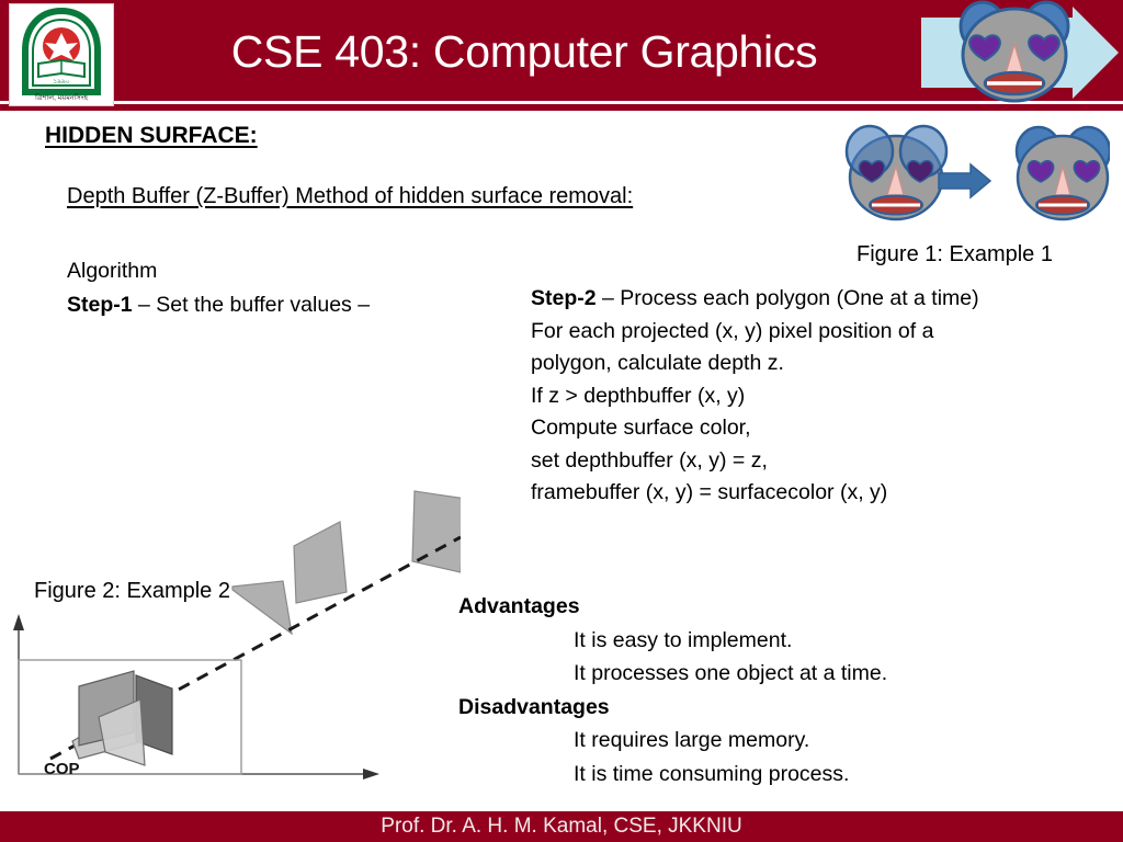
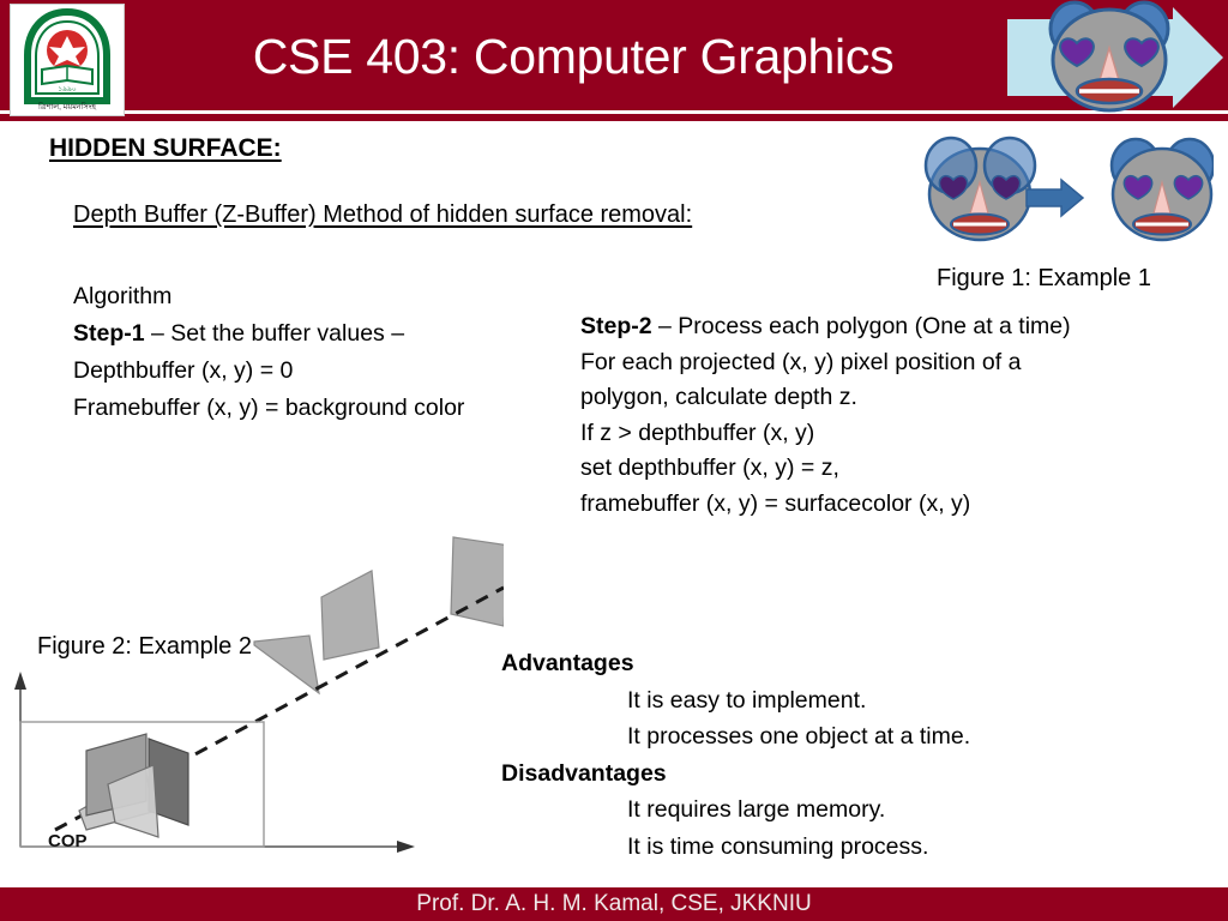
  CSE 403: Computer Graphics
  HIDDEN SURFACE:
  Depth Buffer (Z-Buffer) Method of hidden surface removal:
  Algorithm
  Step-1 – Set the buffer values –
+ Depthbuffer (x, y) = 0
+ Framebuffer (x, y) = background color
  Step-2 – Process each polygon (One at a time)
  For each projected (x, y) pixel position of a
  polygon, calculate depth z.
  If z > depthbuffer (x, y)
- Compute surface color,
  set depthbuffer (x, y) = z,
  framebuffer (x, y) = surfacecolor (x, y)
  Figure 1: Example 1
  COP
  Figure 2: Example 2
  Advantages
  It is easy to implement.
  It processes one object at a time.
  Disadvantages
  It requires large memory.
  It is time consuming process.
  Prof. Dr. A. H. M. Kamal, CSE, JKKNIU
